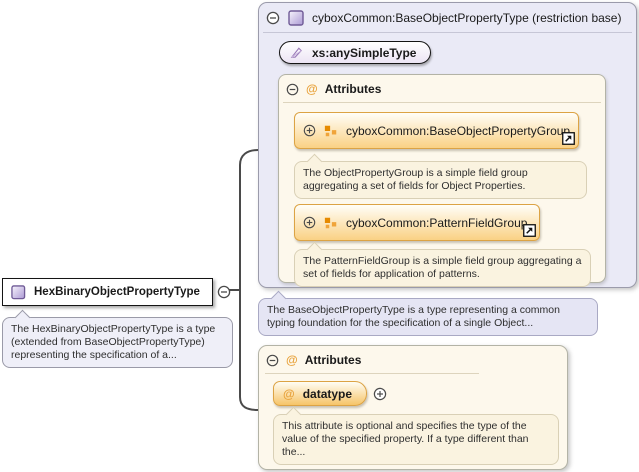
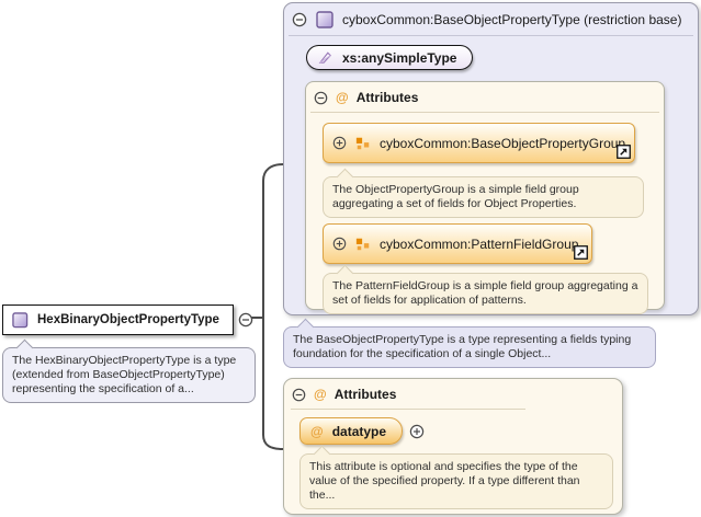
  HexBinaryObjectPropertyType
  The HexBinaryObjectPropertyType is a type (extended from BaseObjectPropertyType) representing the specification of a...
  cyboxCommon:BaseObjectPropertyType (restriction base)
  xs:anySimpleType
  @
  Attributes
  cyboxCommon:BaseObjectPropertyGroup
  The ObjectPropertyGroup is a simple field group aggregating a set of fields for Object Properties.
  cyboxCommon:PatternFieldGroup
  The PatternFieldGroup is a simple field group aggregating a set of fields for application of patterns.
- The BaseObjectPropertyType is a type representing a common typing foundation for the specification of a single Object...
+ The BaseObjectPropertyType is a type representing a fields typing foundation for the specification of a single Object...
  @
  Attributes
  @
  datatype
  This attribute is optional and specifies the type of the value of the specified property. If a type different than the...
